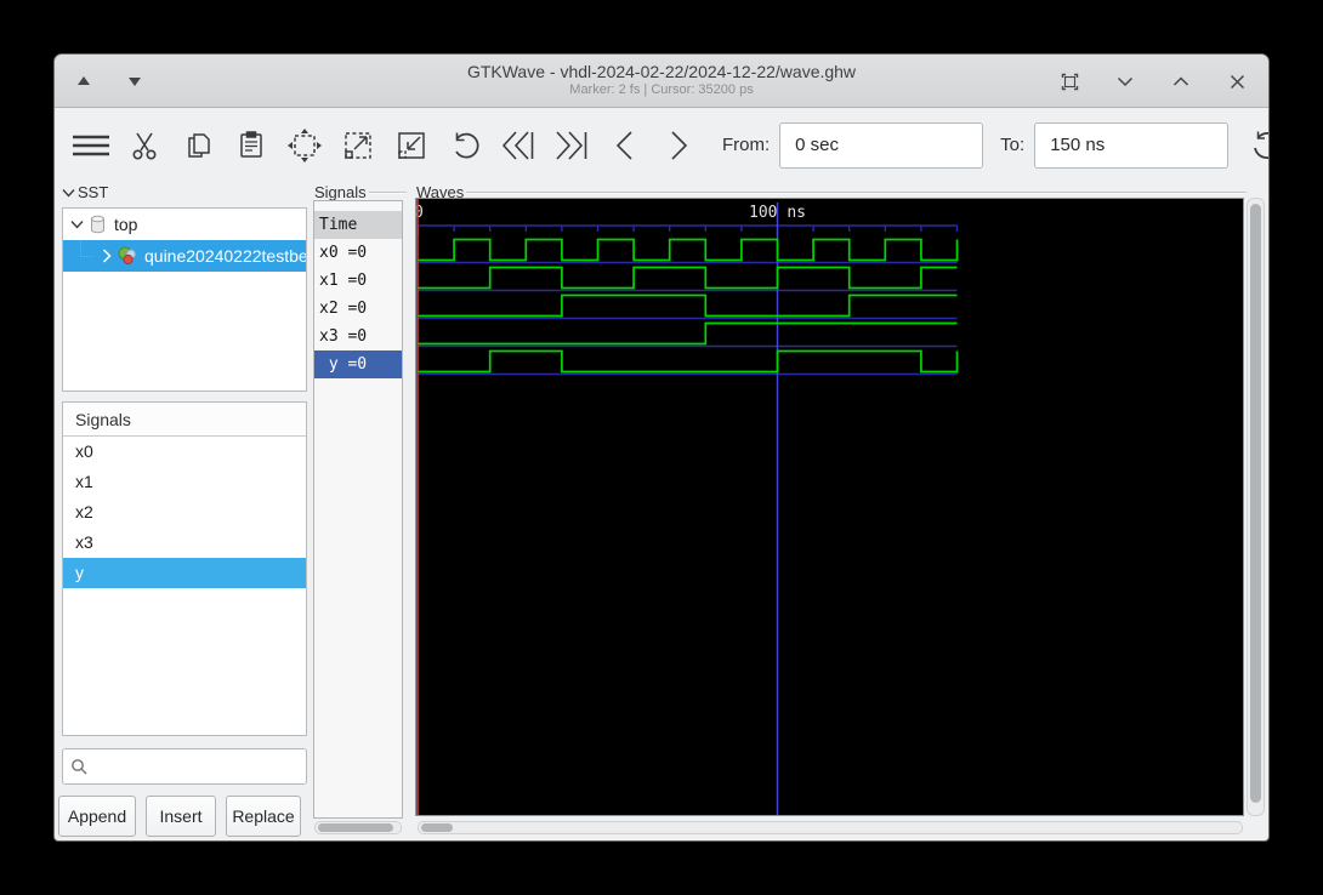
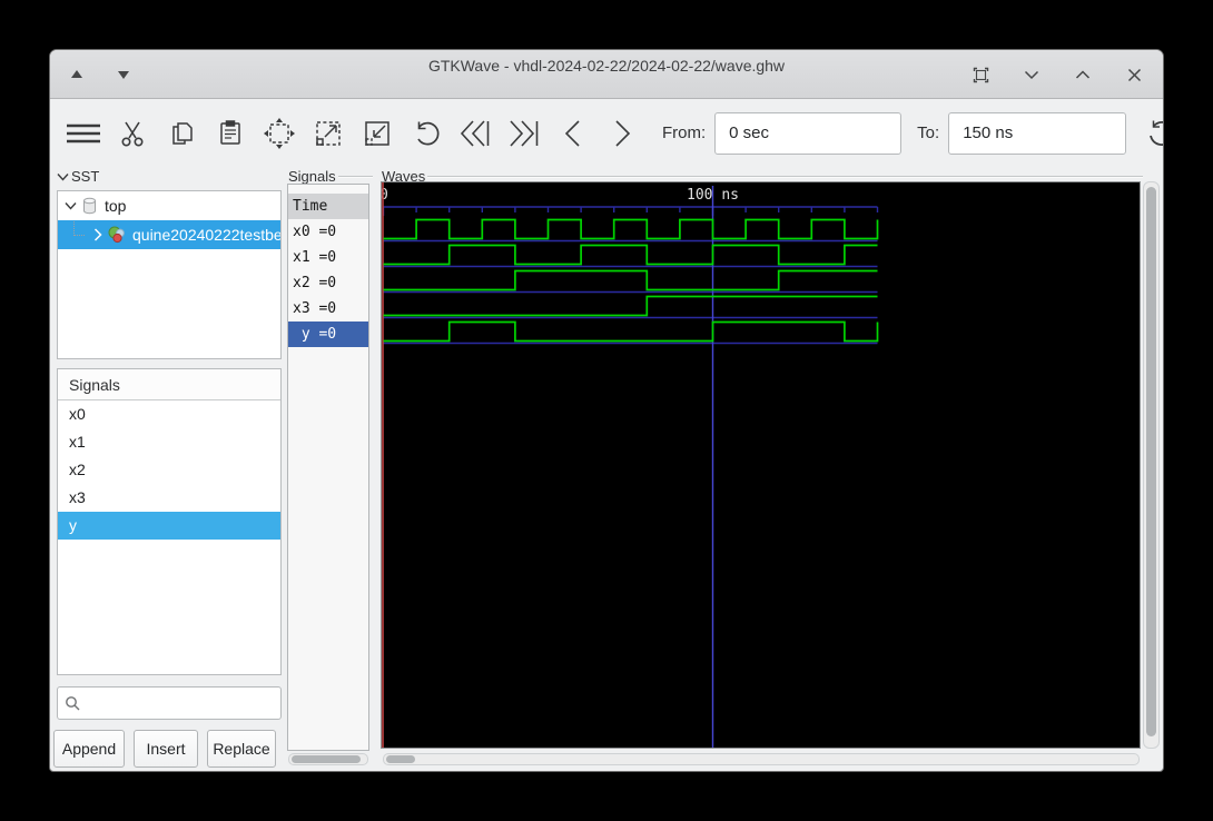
- GTKWave - vhdl-2024-02-22/2024-12-22/wave.ghw
+ GTKWave - vhdl-2024-02-22/2024-02-22/wave.ghw
- Marker: 2 fs | Cursor: 35200 ps
  From:
  0 sec
  To:
  150 ns
  SST
  top
  quine20240222testbe
  Signals
  x0
  x1
  x2
  x3
  y
  Append
  Insert
  Replace
  Signals
  Waves
  Time
  x0 =0
  x1 =0
  x2 =0
  x3 =0
  y =0
  0
  100 ns
